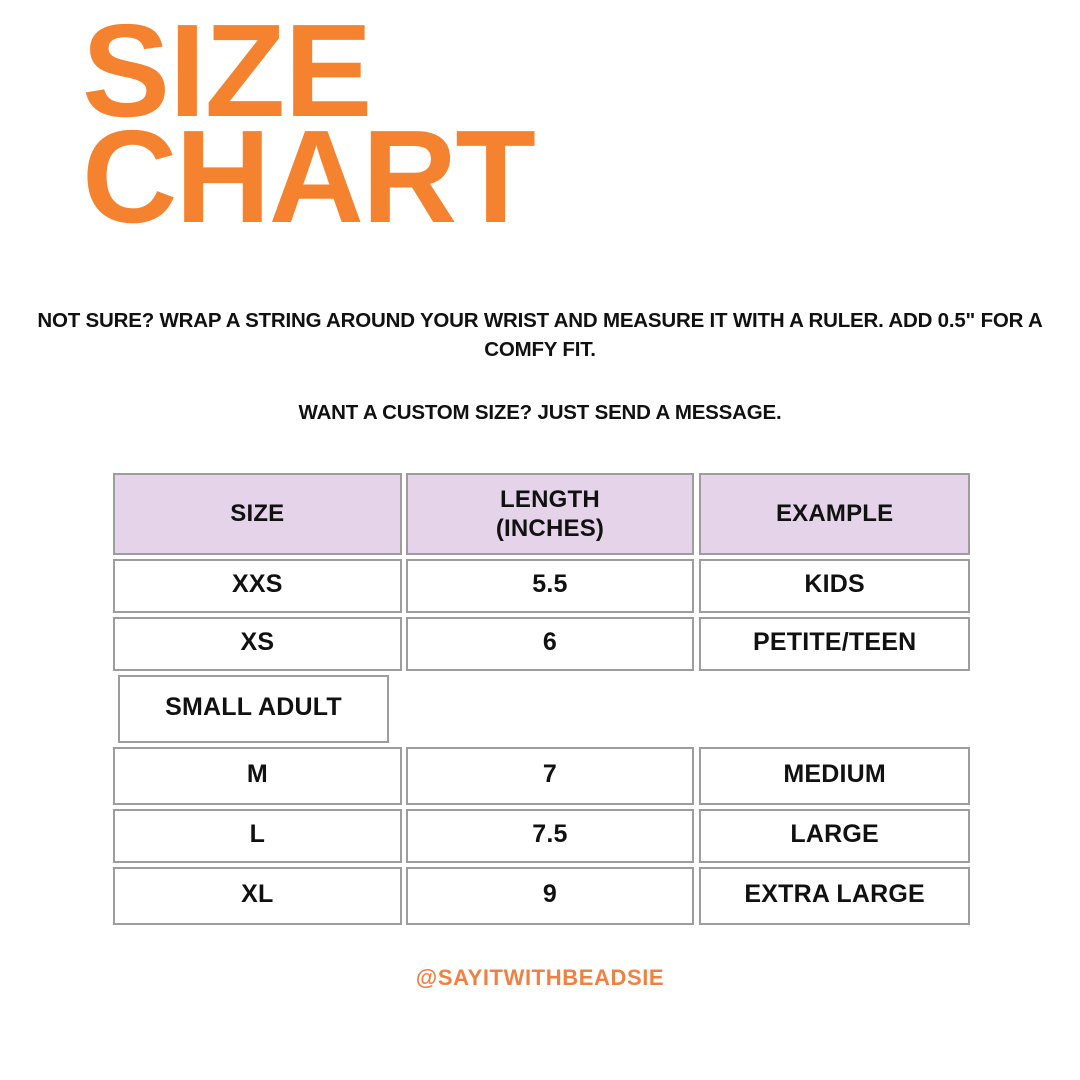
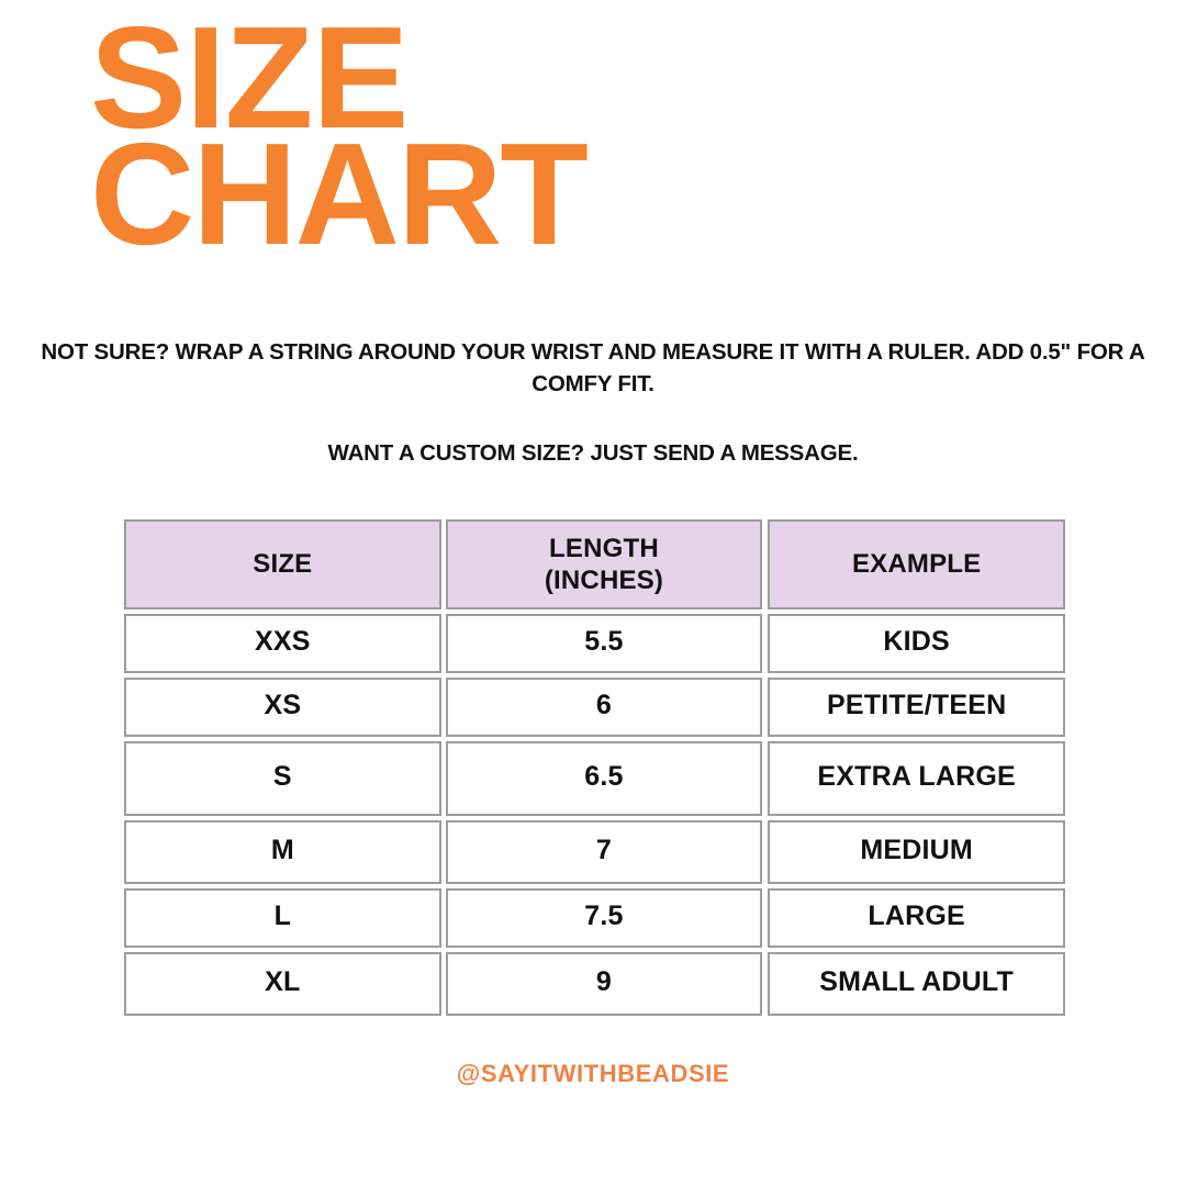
  SIZE
  CHART
  NOT SURE? WRAP A STRING AROUND YOUR WRIST AND MEASURE IT WITH A RULER. ADD 0.5" FOR A COMFY FIT.
  WANT A CUSTOM SIZE? JUST SEND A MESSAGE.
  SIZE
  LENGTH
  (INCHES)
  EXAMPLE
  XXS
  5.5
  KIDS
  XS
  6
  PETITE/TEEN
+ S
+ 6.5
- SMALL ADULT
+ EXTRA LARGE
  M
  7
  MEDIUM
  L
  7.5
  LARGE
  XL
  9
- EXTRA LARGE
+ SMALL ADULT
  @SAYITWITHBEADSIE
